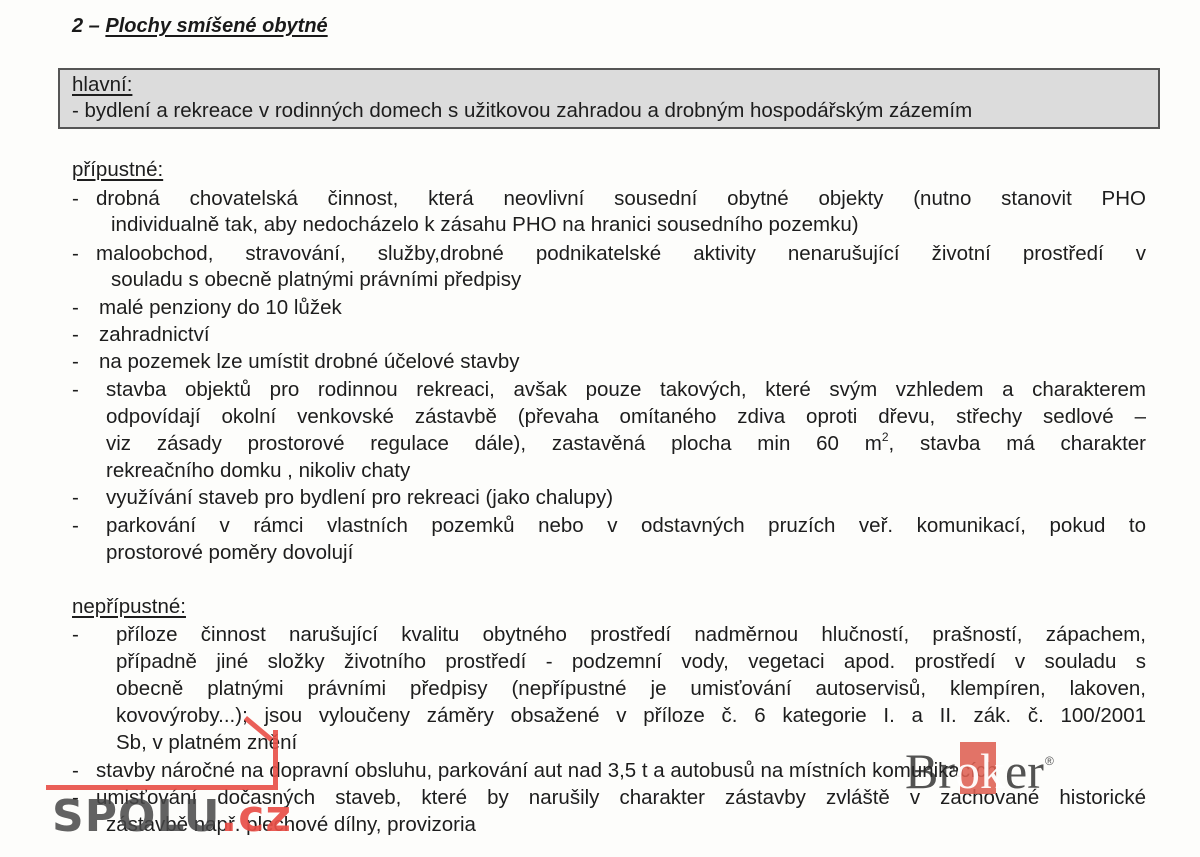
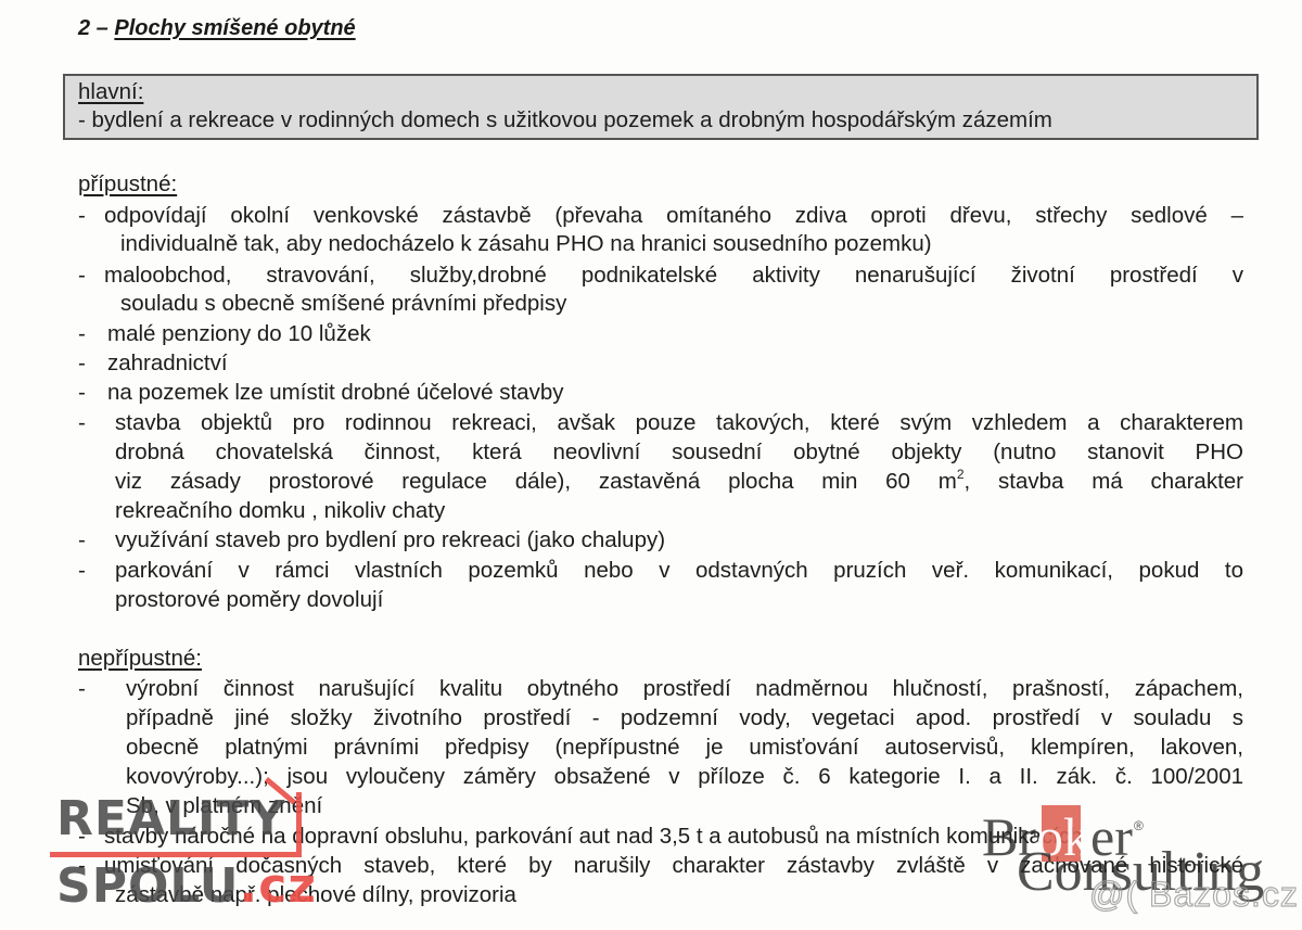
  2 – Plochy smíšené obytné
  hlavní:
- - bydlení a rekreace v rodinných domech s užitkovou zahradou a drobným hospodářským zázemím
+ - bydlení a rekreace v rodinných domech s užitkovou pozemek a drobným hospodářským zázemím
  přípustné:
  -
- drobná chovatelská činnost, která neovlivní sousední obytné objekty (nutno stanovit PHO
+ odpovídají okolní venkovské zástavbě (převaha omítaného zdiva oproti dřevu, střechy sedlové –
  individualně tak, aby nedocházelo k zásahu PHO na hranici sousedního pozemku)
  -
  maloobchod, stravování, služby,drobné podnikatelské aktivity nenarušující životní prostředí v
- souladu s obecně platnými právními předpisy
+ souladu s obecně smíšené právními předpisy
  -
  malé penziony do 10 lůžek
  -
  zahradnictví
  -
  na pozemek lze umístit drobné účelové stavby
  -
  stavba objektů pro rodinnou rekreaci, avšak pouze takových, které svým vzhledem a charakterem
- odpovídají okolní venkovské zástavbě (převaha omítaného zdiva oproti dřevu, střechy sedlové –
+ drobná chovatelská činnost, která neovlivní sousední obytné objekty (nutno stanovit PHO
  viz zásady prostorové regulace dále), zastavěná plocha min 60 m2, stavba má charakter
  rekreačního domku , nikoliv chaty
  -
  využívání staveb pro bydlení pro rekreaci (jako chalupy)
  -
  parkování v rámci vlastních pozemků nebo v odstavných pruzích veř. komunikací, pokud to
  prostorové poměry dovolují
  nepřípustné:
  -
- příloze činnost narušující kvalitu obytného prostředí nadměrnou hlučností, prašností, zápachem,
+ výrobní činnost narušující kvalitu obytného prostředí nadměrnou hlučností, prašností, zápachem,
  případně jiné složky životního prostředí - podzemní vody, vegetaci apod. prostředí v souladu s
  obecně platnými právními předpisy (nepřípustné je umisťování autoservisů, klempíren, lakoven,
  kovovýroby...); jsou vyloučeny záměry obsažené v příloze č. 6 kategorie I. a II. zák. č. 100/2001
  Sb, v platném znění
  -
  stavby náročné na dopravní obsluhu, parkování aut nad 3,5 t a autobusů na místních komunikacích
  -
  umisťování dočasných staveb, které by narušily charakter zástavby zvláště v zachované historické
  zástavbě např. plechové dílny, provizoria
+ REALITY
  SPOLU.cz
  Broker
  ®
+ Consulting
+ @( Bazos.cz
